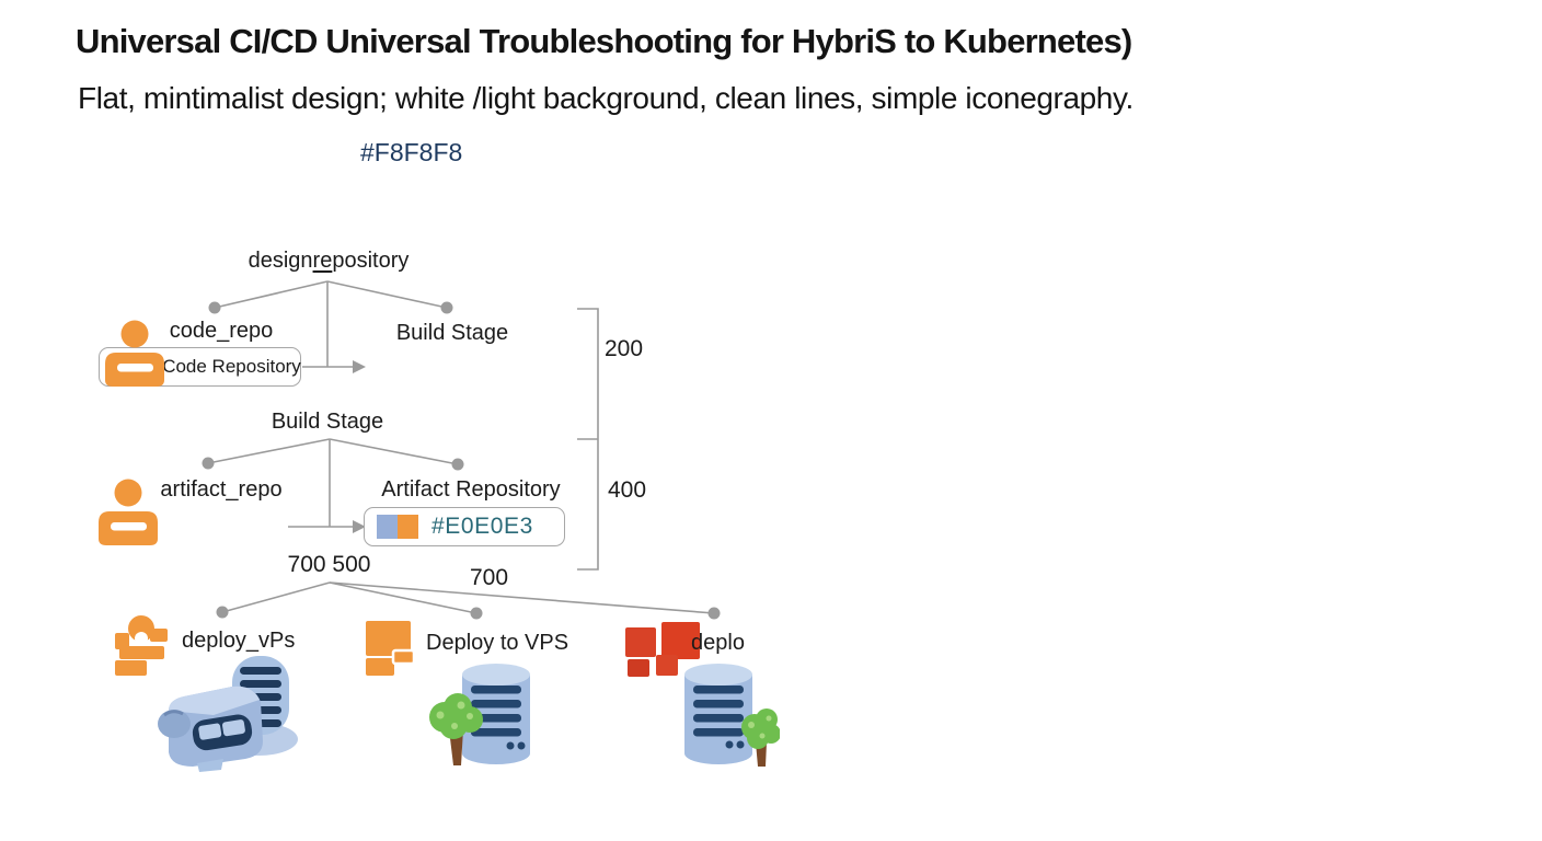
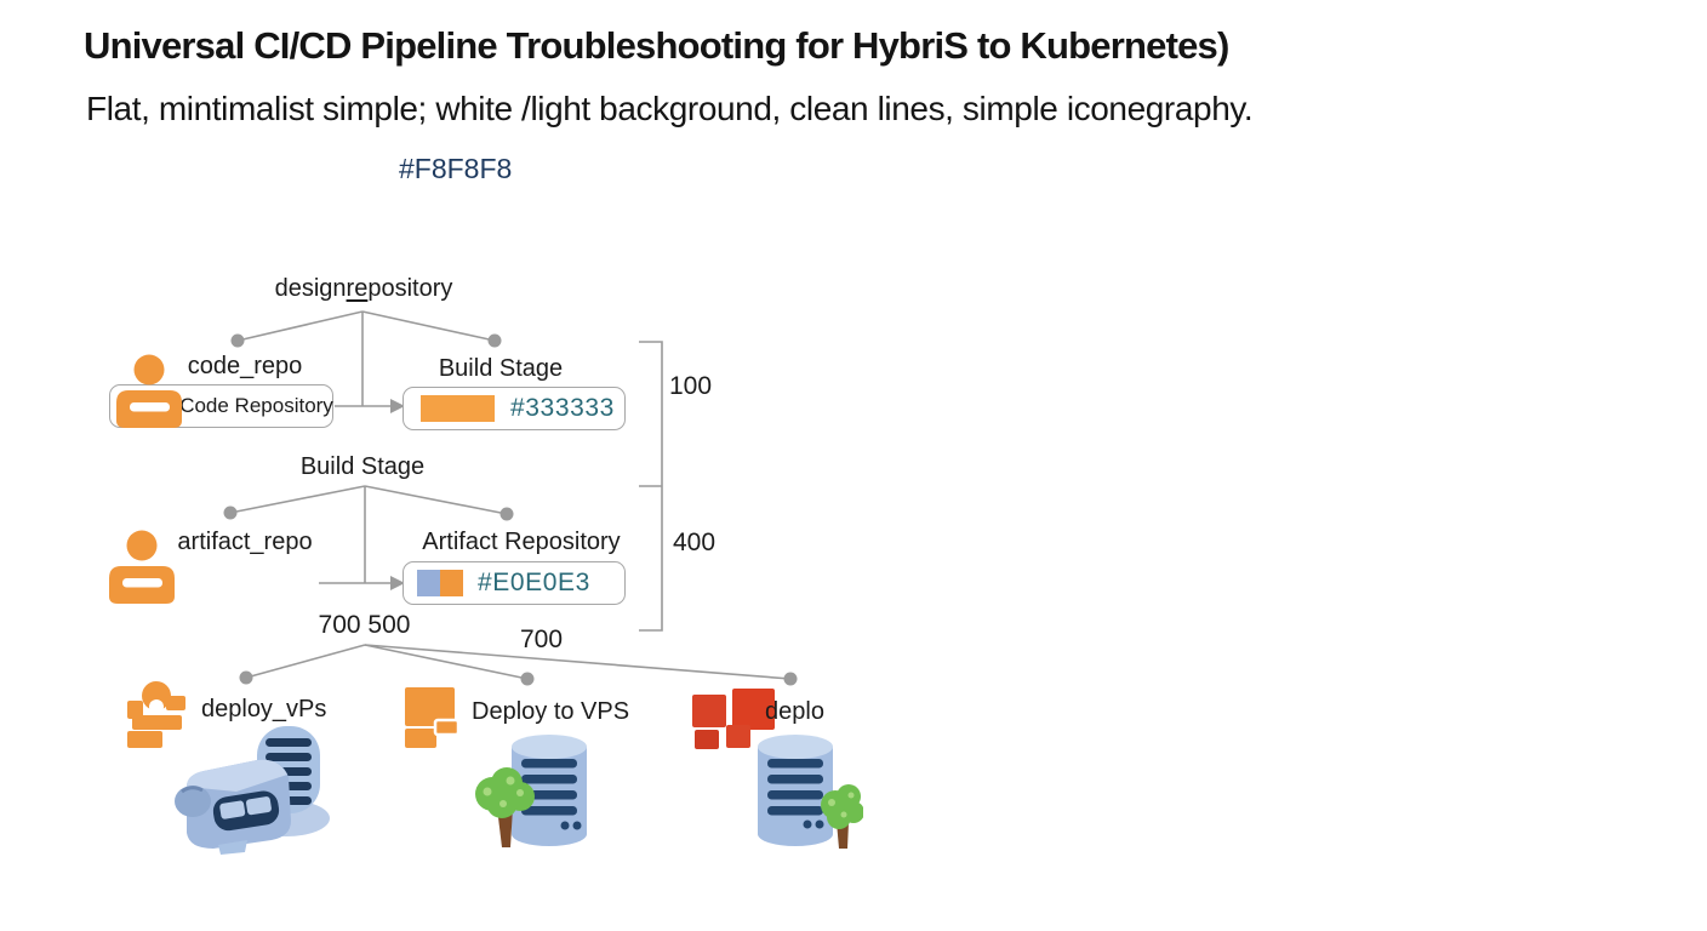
- Universal CI/CD Universal Troubleshooting for HybriS to Kubernetes)
+ Universal CI/CD Pipeline Troubleshooting for HybriS to Kubernetes)
- Flat, mintimalist design; white /light background, clean lines, simple iconegraphy.
+ Flat, mintimalist simple; white /light background, clean lines, simple iconegraphy.
  #F8F8F8
  designrepository
  code_repo
  Code Repository
  Build Stage
+ #333333
- 200
+ 100
  400
  Build Stage
  artifact_repo
  Artifact Repository
  #E0E0E3
  700 500
  700
  deploy_vPs
  Deploy to VPS
  deplo
